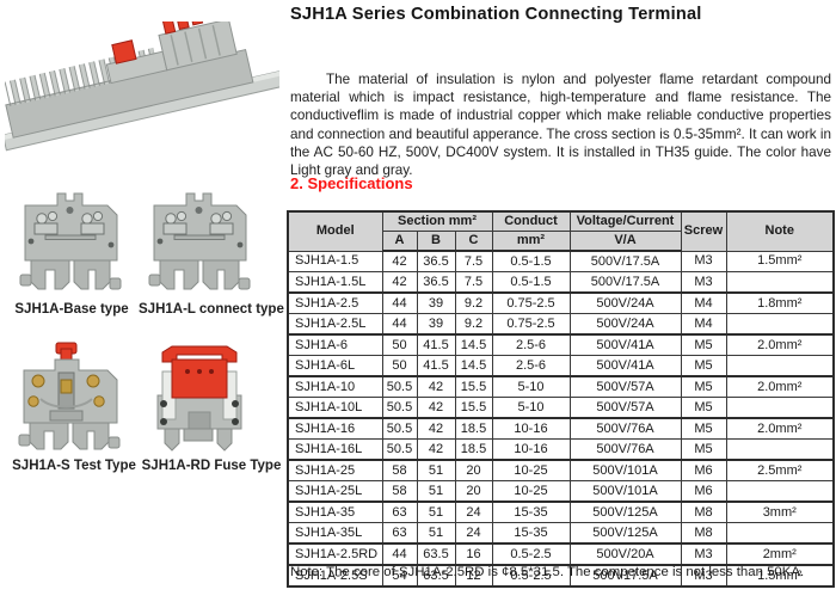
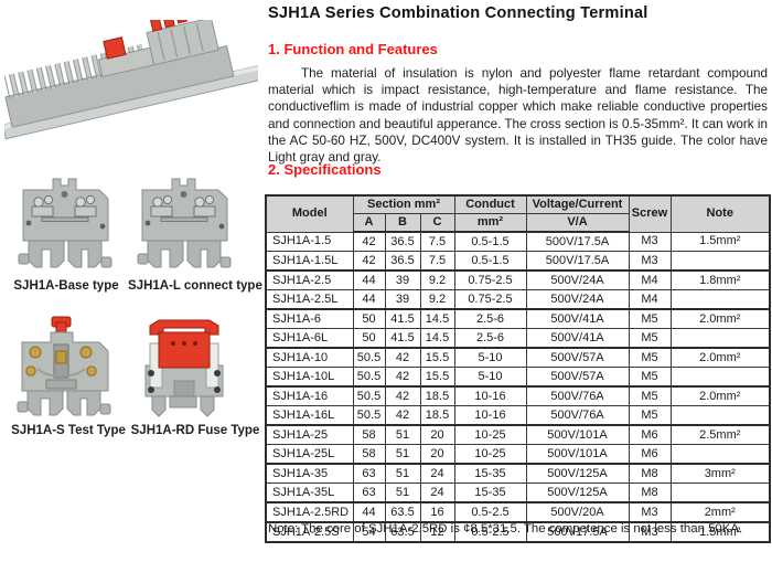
  SJH1A Series Combination Connecting Terminal
+ 1. Function and Features
  The material of insulation is nylon and polyester flame retardant compound material which is impact resistance, high-temperature and flame resistance. The conductiveflim is made of industrial copper which make reliable conductive properties and connection and beautiful apperance. The cross section is 0.5-35mm². It can work in the AC 50-60 HZ, 500V, DC400V system. It is installed in TH35 guide. The color have Light gray and gray.
  2. Specifications
  Model	Section mm²	Conduct	Voltage/Current	Screw	Note
  A	B	C	mm²	V/A
  SJH1A-1.5	42	36.5	7.5	0.5-1.5	500V/17.5A	M3	1.5mm²
  SJH1A-1.5L	42	36.5	7.5	0.5-1.5	500V/17.5A	M3
  SJH1A-2.5	44	39	9.2	0.75-2.5	500V/24A	M4	1.8mm²
  SJH1A-2.5L	44	39	9.2	0.75-2.5	500V/24A	M4
  SJH1A-6	50	41.5	14.5	2.5-6	500V/41A	M5	2.0mm²
  SJH1A-6L	50	41.5	14.5	2.5-6	500V/41A	M5
  SJH1A-10	50.5	42	15.5	5-10	500V/57A	M5	2.0mm²
  SJH1A-10L	50.5	42	15.5	5-10	500V/57A	M5
  SJH1A-16	50.5	42	18.5	10-16	500V/76A	M5	2.0mm²
  SJH1A-16L	50.5	42	18.5	10-16	500V/76A	M5
  SJH1A-25	58	51	20	10-25	500V/101A	M6	2.5mm²
  SJH1A-25L	58	51	20	10-25	500V/101A	M6
  SJH1A-35	63	51	24	15-35	500V/125A	M8	3mm²
  SJH1A-35L	63	51	24	15-35	500V/125A	M8
  SJH1A-2.5RD	44	63.5	16	0.5-2.5	500V/20A	M3	2mm²
  SJH1A-2.5S	54	63.5	12	0.5-2.5	500V17.5A	M3	1.5mm²
  Note: The core of SJH1A-2.5RD is ¢8.5*31.5. The competence is not less than 50KA.
  SJH1A-Base type
  SJH1A-L connect type
  SJH1A-S Test Type
  SJH1A-RD Fuse Type
